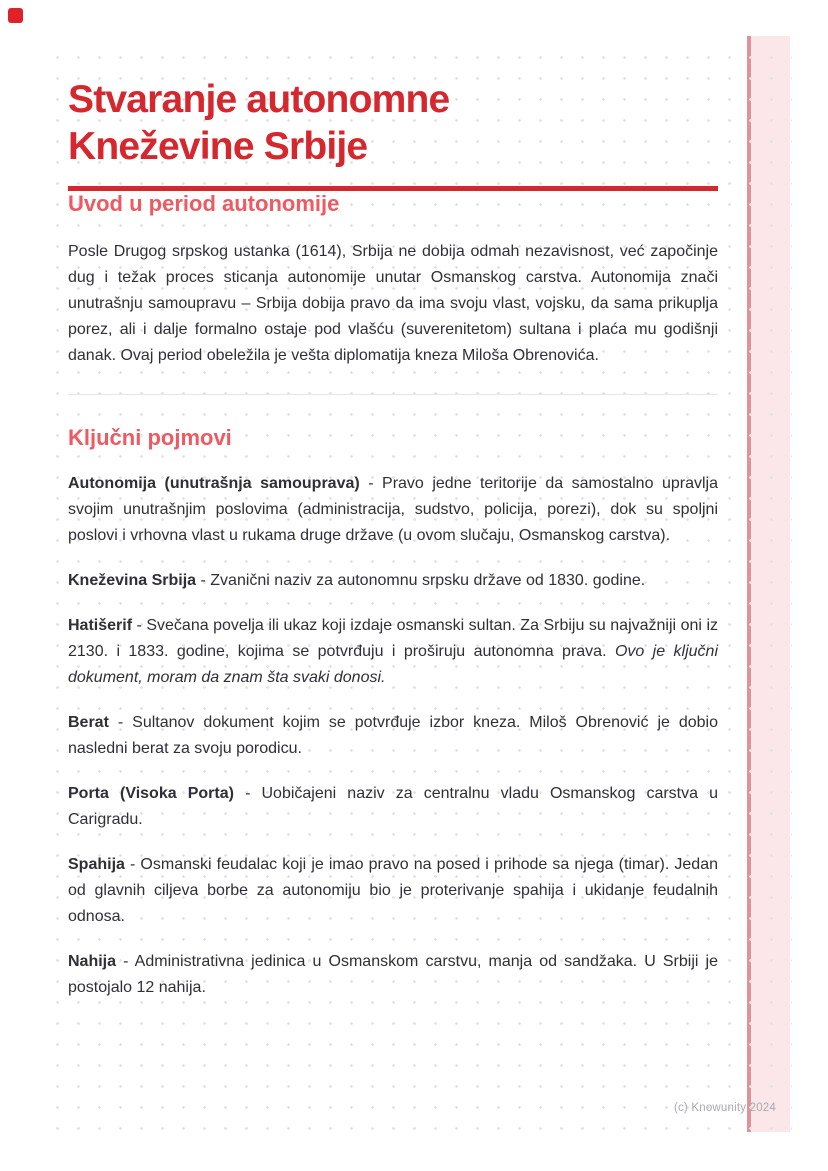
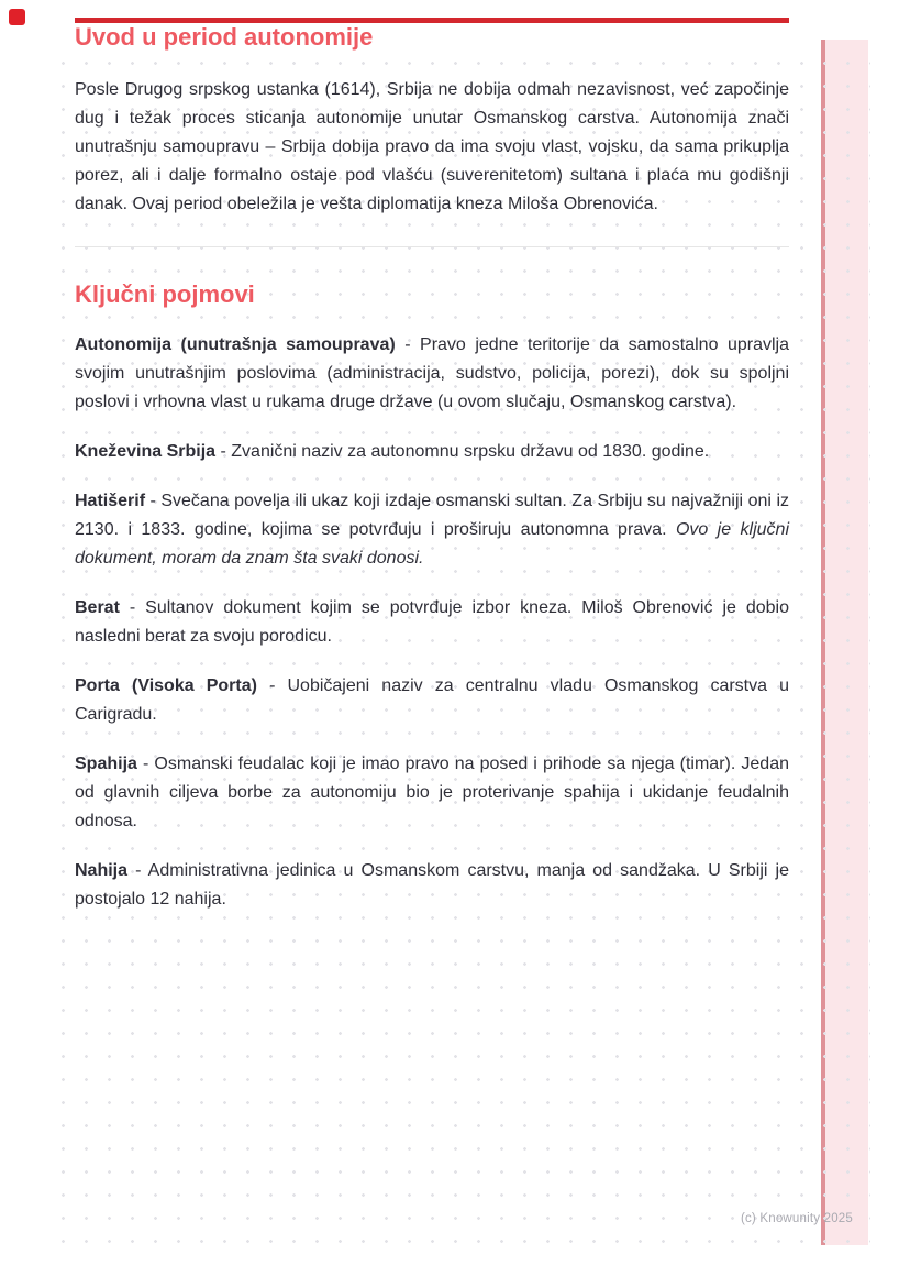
- Stvaranje autonomne
- Kneževine Srbije
  Uvod u period autonomije
  Posle Drugog srpskog ustanka (1614), Srbija ne dobija odmah nezavisnost, već započinje dug i težak proces sticanja autonomije unutar Osmanskog carstva. Autonomija znači unutrašnju samoupravu – Srbija dobija pravo da ima svoju vlast, vojsku, da sama prikuplja porez, ali i dalje formalno ostaje pod vlašću (suverenitetom) sultana i plaća mu godišnji danak. Ovaj period obeležila je vešta diplomatija kneza Miloša Obrenovića.
  Ključni pojmovi
  Autonomija (unutrašnja samouprava) - Pravo jedne teritorije da samostalno upravlja svojim unutrašnjim poslovima (administracija, sudstvo, policija, porezi), dok su spoljni poslovi i vrhovna vlast u rukama druge države (u ovom slučaju, Osmanskog carstva).
- Kneževina Srbija - Zvanični naziv za autonomnu srpsku države od 1830. godine.
+ Kneževina Srbija - Zvanični naziv za autonomnu srpsku državu od 1830. godine.
  Hatišerif - Svečana povelja ili ukaz koji izdaje osmanski sultan. Za Srbiju su najvažniji oni iz 2130. i 1833. godine, kojima se potvrđuju i proširuju autonomna prava. Ovo je ključni dokument, moram da znam šta svaki donosi.
  Berat - Sultanov dokument kojim se potvrđuje izbor kneza. Miloš Obrenović je dobio nasledni berat za svoju porodicu.
  Porta (Visoka Porta) - Uobičajeni naziv za centralnu vladu Osmanskog carstva u Carigradu.
  Spahija - Osmanski feudalac koji je imao pravo na posed i prihode sa njega (timar). Jedan od glavnih ciljeva borbe za autonomiju bio je proterivanje spahija i ukidanje feudalnih odnosa.
  Nahija - Administrativna jedinica u Osmanskom carstvu, manja od sandžaka. U Srbiji je postojalo 12 nahija.
- (c) Knowunity 2024
+ (c) Knowunity 2025
